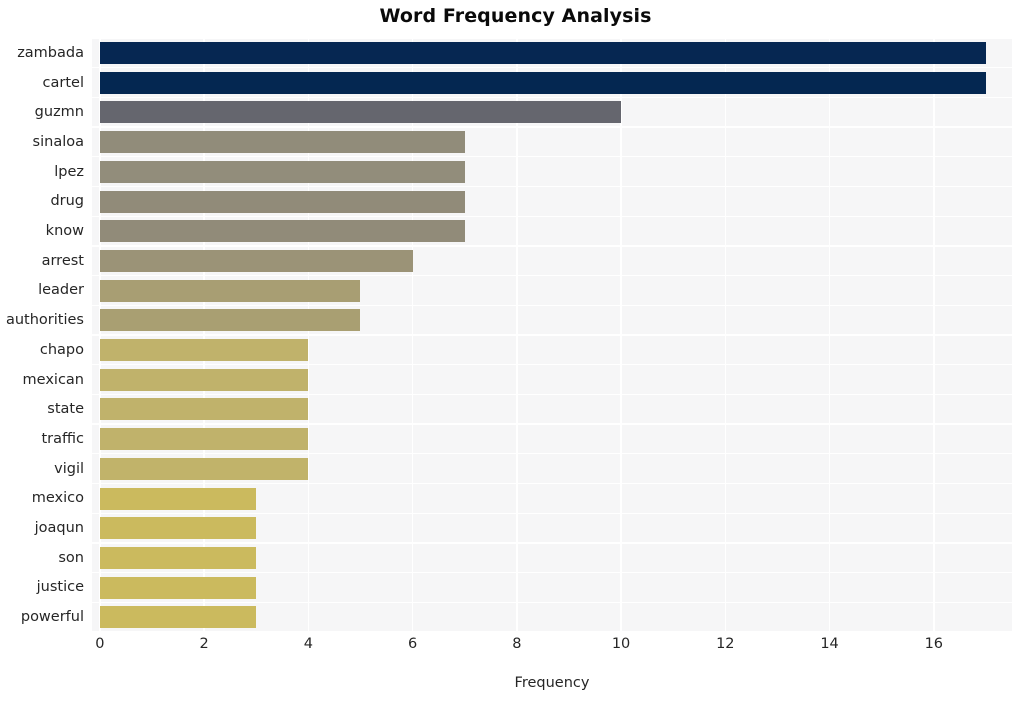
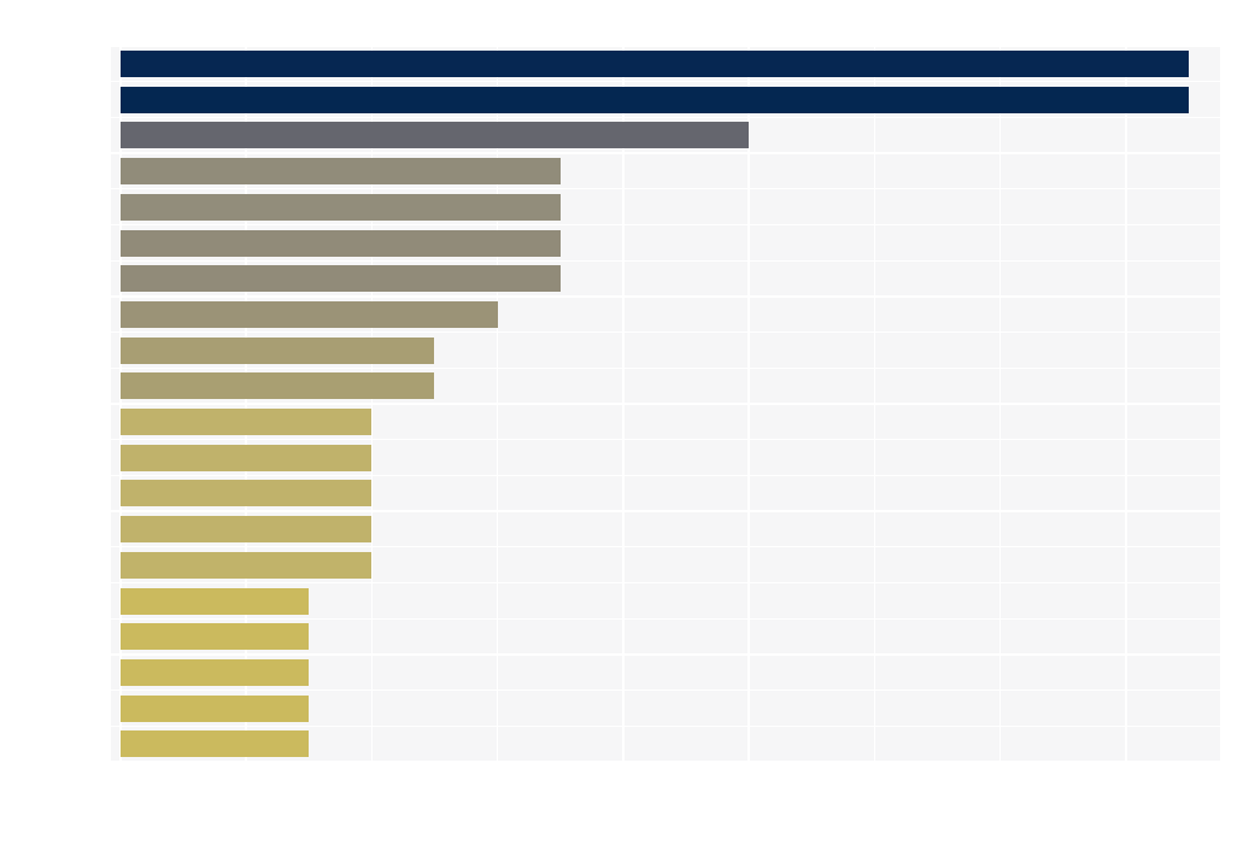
- Word Frequency Analysis
- zambada
- cartel
- guzmn
- sinaloa
- lpez
- drug
- know
- arrest
- leader
- authorities
- chapo
- mexican
- state
- traffic
- vigil
- mexico
- joaqun
- son
- justice
- powerful
- 0
- 2
- 4
- 6
- 8
- 10
- 12
- 14
- 16
- Frequency
